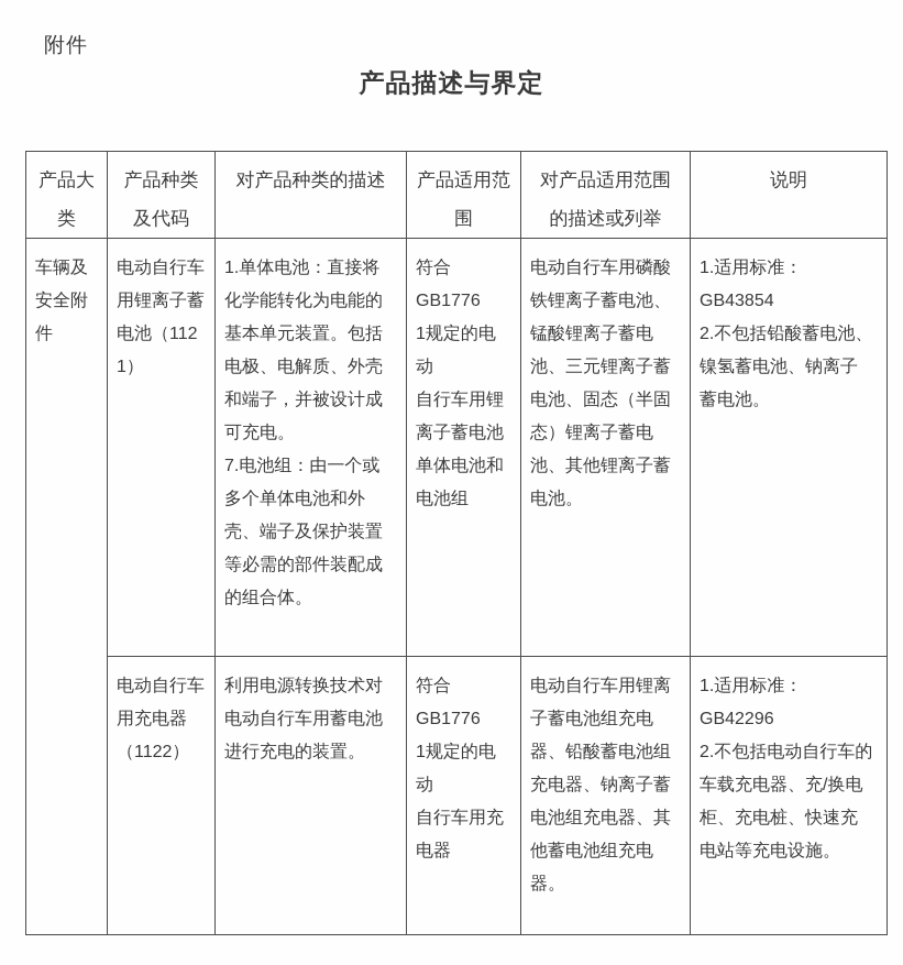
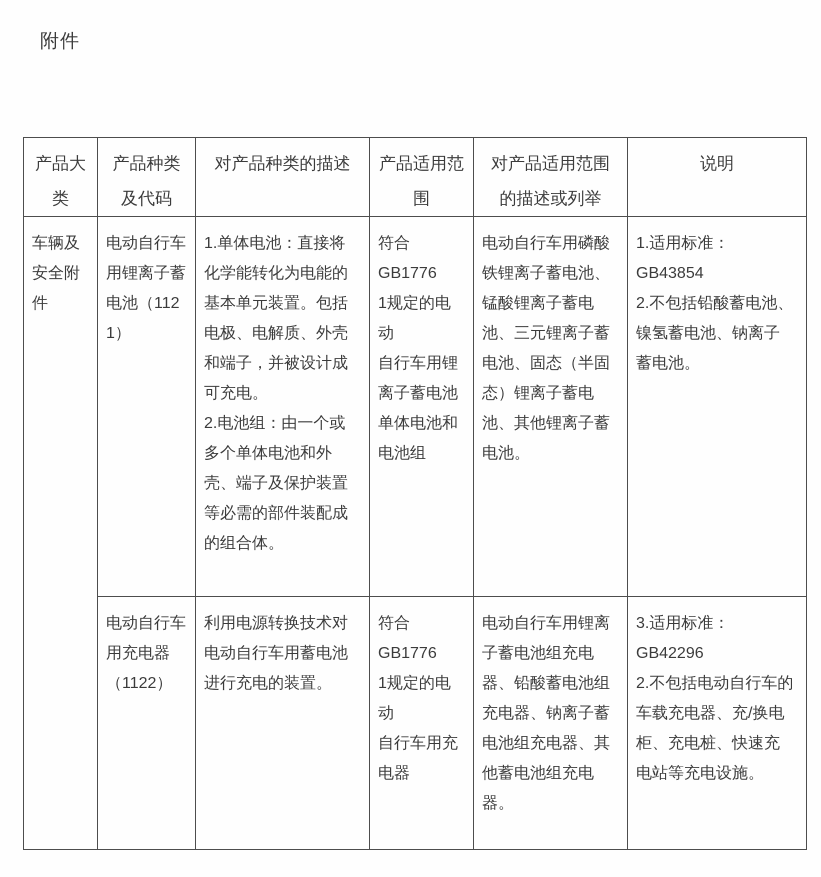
  附件
- 产品描述与界定
  产品大 类	产品种类 及代码	对产品种类的描述	产品适用范 围	对产品适用范围 的描述或列举	说明
- 车辆及 安全附 件	电动自行车 用锂离子蓄 电池（112 1）	1.单体电池：直接将 化学能转化为电能的 基本单元装置。包括 电极、电解质、外壳 和端子，并被设计成 可充电。 7.电池组：由一个或 多个单体电池和外 壳、端子及保护装置 等必需的部件装配成 的组合体。	符合GB1776 1规定的电动 自行车用锂 离子蓄电池 单体电池和 电池组	电动自行车用磷酸 铁锂离子蓄电池、 锰酸锂离子蓄电 池、三元锂离子蓄 电池、固态（半固 态）锂离子蓄电 池、其他锂离子蓄 电池。	1.适用标准： GB43854 2.不包括铅酸蓄电池、 镍氢蓄电池、钠离子 蓄电池。
+ 车辆及 安全附 件	电动自行车 用锂离子蓄 电池（112 1）	1.单体电池：直接将 化学能转化为电能的 基本单元装置。包括 电极、电解质、外壳 和端子，并被设计成 可充电。 2.电池组：由一个或 多个单体电池和外 壳、端子及保护装置 等必需的部件装配成 的组合体。	符合GB1776 1规定的电动 自行车用锂 离子蓄电池 单体电池和 电池组	电动自行车用磷酸 铁锂离子蓄电池、 锰酸锂离子蓄电 池、三元锂离子蓄 电池、固态（半固 态）锂离子蓄电 池、其他锂离子蓄 电池。	1.适用标准： GB43854 2.不包括铅酸蓄电池、 镍氢蓄电池、钠离子 蓄电池。
- 电动自行车 用充电器 （1122）	利用电源转换技术对 电动自行车用蓄电池 进行充电的装置。	符合GB1776 1规定的电动 自行车用充 电器	电动自行车用锂离 子蓄电池组充电 器、铅酸蓄电池组 充电器、钠离子蓄 电池组充电器、其 他蓄电池组充电 器。	1.适用标准： GB42296 2.不包括电动自行车的 车载充电器、充/换电 柜、充电桩、快速充 电站等充电设施。
+ 电动自行车 用充电器 （1122）	利用电源转换技术对 电动自行车用蓄电池 进行充电的装置。	符合GB1776 1规定的电动 自行车用充 电器	电动自行车用锂离 子蓄电池组充电 器、铅酸蓄电池组 充电器、钠离子蓄 电池组充电器、其 他蓄电池组充电 器。	3.适用标准： GB42296 2.不包括电动自行车的 车载充电器、充/换电 柜、充电桩、快速充 电站等充电设施。
